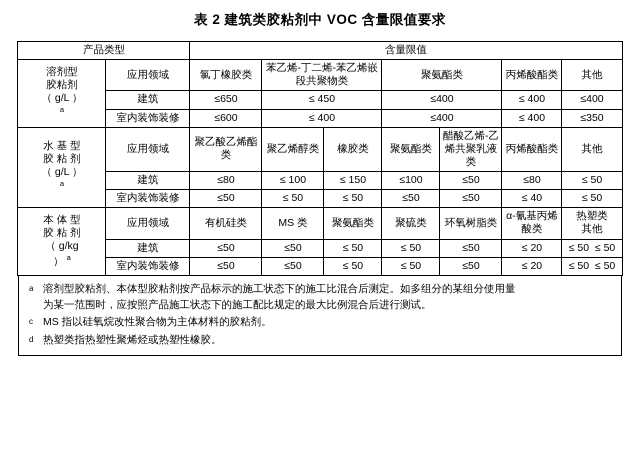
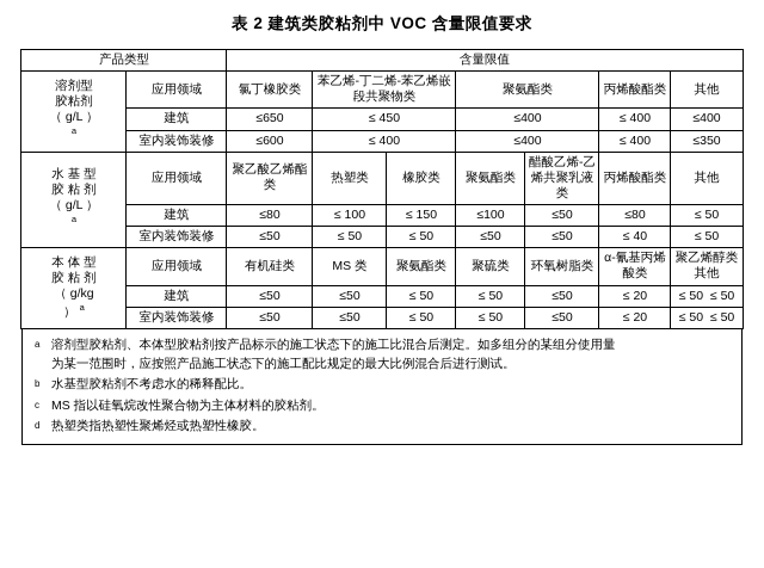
  表 2 建筑类胶粘剂中 VOC 含量限值要求
  产品类型	含量限值
  溶剂型 胶粘剂 （ g/L ） a	应用领域	氯丁橡胶类	苯乙烯-丁二烯-苯乙烯嵌段共聚物类	聚氨酯类	丙烯酸酯类	其他
  建筑	≤650	≤ 450	≤400	≤ 400	≤400
  室内装饰装修	≤600	≤ 400	≤400	≤ 400	≤350
- 水 基 型 胶 粘 剂 （ g/L ） a	应用领域	聚乙酸乙烯酯类	聚乙烯醇类	橡胶类	聚氨酯类	醋酸乙烯-乙烯共聚乳液类	丙烯酸酯类	其他
+ 水 基 型 胶 粘 剂 （ g/L ） a	应用领域	聚乙酸乙烯酯类	热塑类	橡胶类	聚氨酯类	醋酸乙烯-乙烯共聚乳液类	丙烯酸酯类	其他
  建筑	≤80	≤ 100	≤ 150	≤100	≤50	≤80	≤ 50
  室内装饰装修	≤50	≤ 50	≤ 50	≤50	≤50	≤ 40	≤ 50
- 本 体 型 胶 粘 剂 （ g/kg ） a	应用领域	有机硅类	MS 类	聚氨酯类	聚硫类	环氧树脂类	α-氰基丙烯酸类	热塑类 其他
+ 本 体 型 胶 粘 剂 （ g/kg ） a	应用领域	有机硅类	MS 类	聚氨酯类	聚硫类	环氧树脂类	α-氰基丙烯酸类	聚乙烯醇类 其他
  建筑	≤50	≤50	≤ 50	≤ 50	≤50	≤ 20	≤ 50 ≤ 50
  室内装饰装修	≤50	≤50	≤ 50	≤ 50	≤50	≤ 20	≤ 50 ≤ 50
  a
  溶剂型胶粘剂、本体型胶粘剂按产品标示的施工状态下的施工比混合后测定。如多组分的某组分使用量
  为某一范围时，应按照产品施工状态下的施工配比规定的最大比例混合后进行测试。
+ b
+ 水基型胶粘剂不考虑水的稀释配比。
  c
  MS 指以硅氧烷改性聚合物为主体材料的胶粘剂。
  d
  热塑类指热塑性聚烯烃或热塑性橡胶。
